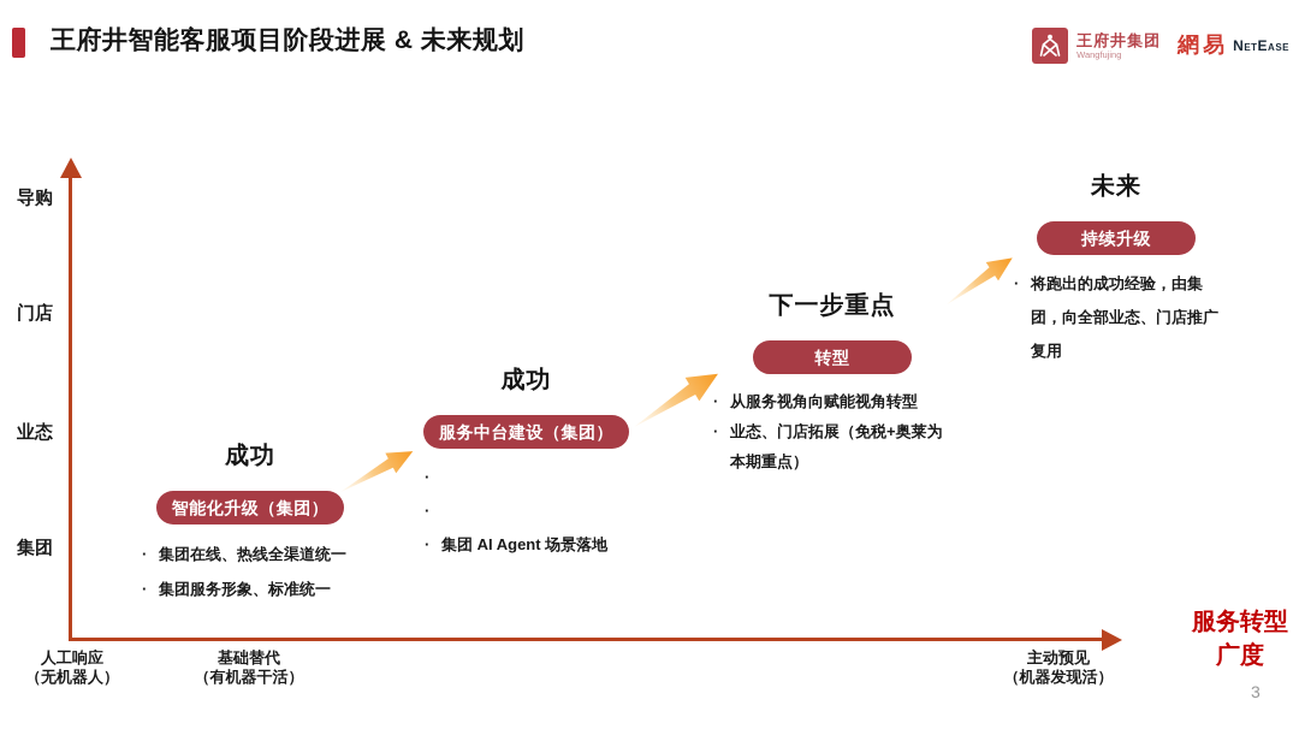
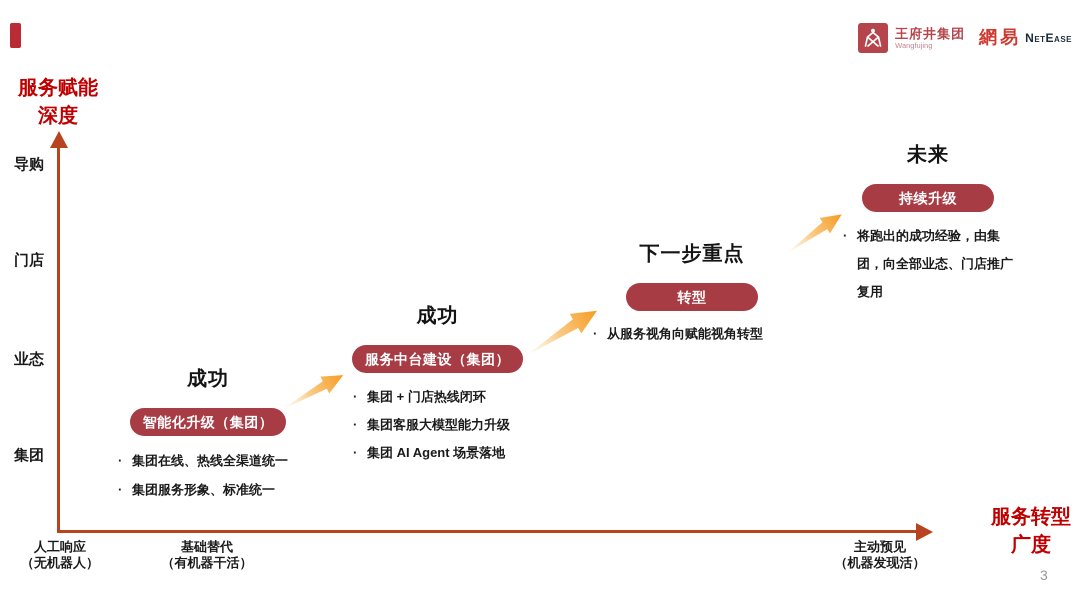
- 王府井智能客服项目阶段进展 & 未来规划
  王府井集团
  Wangfujing
  網易
  NetEase
+ 服务赋能
+ 深度
  导购
  门店
  业态
  集团
  人工响应
  （无机器人）
  基础替代
  （有机器干活）
  主动预见
  （机器发现活）
  服务转型
  广度
  成功
  智能化升级（集团）
  集团在线、热线全渠道统一
  集团服务形象、标准统一
  成功
  服务中台建设（集团）
+ 集团 + 门店热线闭环
+ 集团客服大模型能力升级
  集团 AI Agent 场景落地
  下一步重点
  转型
  从服务视角向赋能视角转型
- 业态、门店拓展（免税+奥莱为
- 本期重点）
  未来
  持续升级
  将跑出的成功经验，由集
  团，向全部业态、门店推广
  复用
  3
